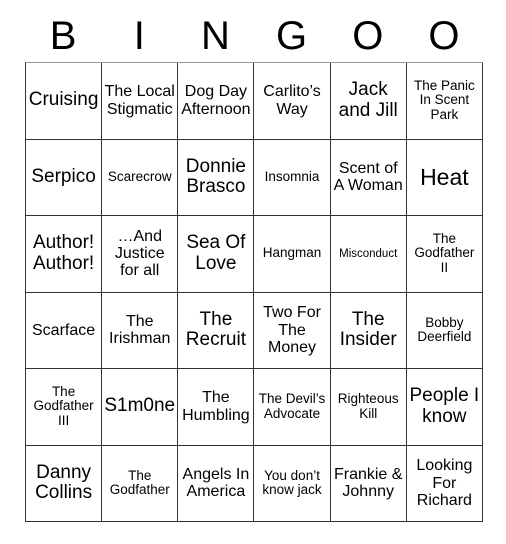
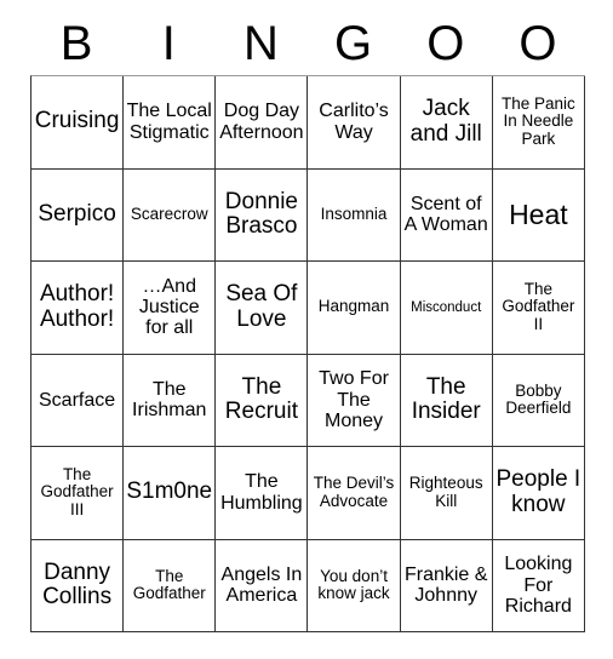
  B
  I
  N
  G
  O
  O
  Cruising
  The Local Stigmatic
  Dog Day Afternoon
  Carlito’s Way
  Jack and Jill
- The Panic In Scent Park
+ The Panic In Needle Park
  Serpico
  Scarecrow
  Donnie Brasco
  Insomnia
  Scent of A Woman
  Heat
  Author! Author!
  …And Justice for all
  Sea Of Love
  Hangman
  Misconduct
  The Godfather II
  Scarface
  The Irishman
  The Recruit
  Two For The Money
  The Insider
  Bobby Deerfield
  The Godfather III
  S1m0ne
  The Humbling
  The Devil’s Advocate
  Righteous Kill
  People I know
  Danny Collins
  The Godfather
  Angels In America
  You don’t know jack
  Frankie & Johnny
  Looking For Richard
